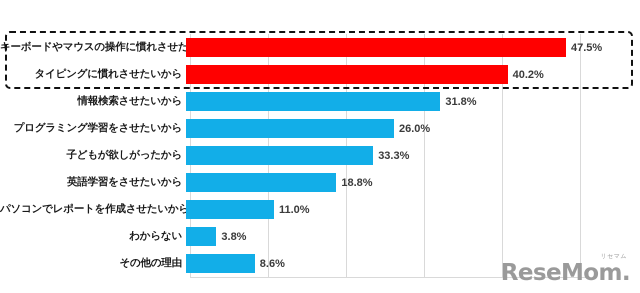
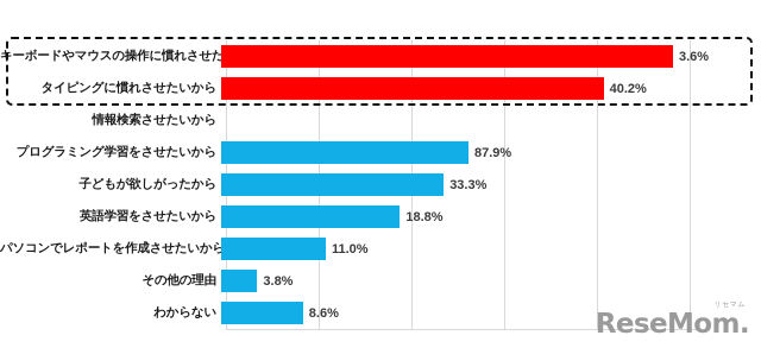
  キーボードやマウスの操作に慣れさせた
- 47.5%
+ 3.6%
  タイピングに慣れさせたいから
  40.2%
  情報検索させたいから
- 31.8%
  プログラミング学習をさせたいから
- 26.0%
+ 87.9%
  子どもが欲しがったから
  33.3%
  英語学習をさせたいから
  18.8%
  パソコンでレポートを作成させたいから
  11.0%
- わからない
+ その他の理由
  3.8%
- その他の理由
+ わからない
  8.6%
  ReseMom.
